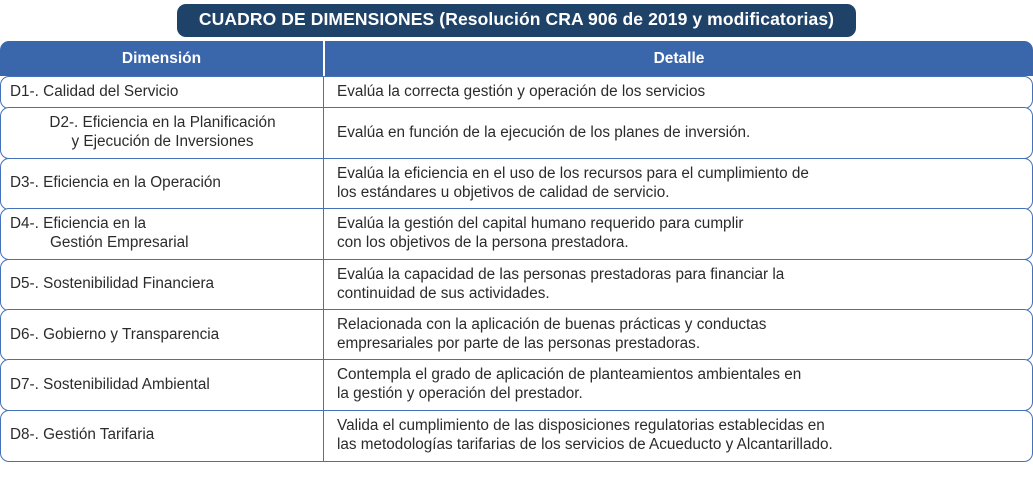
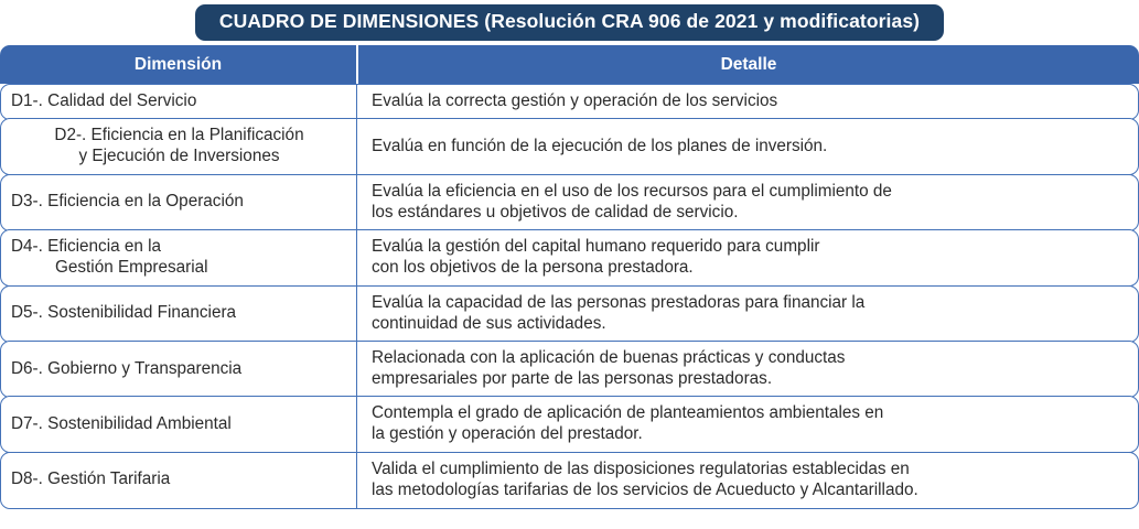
- CUADRO DE DIMENSIONES (Resolución CRA 906 de 2019 y modificatorias)
+ CUADRO DE DIMENSIONES (Resolución CRA 906 de 2021 y modificatorias)
  Dimensión
  Detalle
  D1-. Calidad del Servicio
  Evalúa la correcta gestión y operación de los servicios
  D2-. Eficiencia en la Planificación
  y Ejecución de Inversiones
  Evalúa en función de la ejecución de los planes de inversión.
  D3-. Eficiencia en la Operación
  Evalúa la eficiencia en el uso de los recursos para el cumplimiento de
  los estándares u objetivos de calidad de servicio.
  D4-. Eficiencia en la
  Gestión Empresarial
  Evalúa la gestión del capital humano requerido para cumplir
  con los objetivos de la persona prestadora.
  D5-. Sostenibilidad Financiera
  Evalúa la capacidad de las personas prestadoras para financiar la
  continuidad de sus actividades.
  D6-. Gobierno y Transparencia
  Relacionada con la aplicación de buenas prácticas y conductas
  empresariales por parte de las personas prestadoras.
  D7-. Sostenibilidad Ambiental
  Contempla el grado de aplicación de planteamientos ambientales en
  la gestión y operación del prestador.
  D8-. Gestión Tarifaria
  Valida el cumplimiento de las disposiciones regulatorias establecidas en
  las metodologías tarifarias de los servicios de Acueducto y Alcantarillado.
